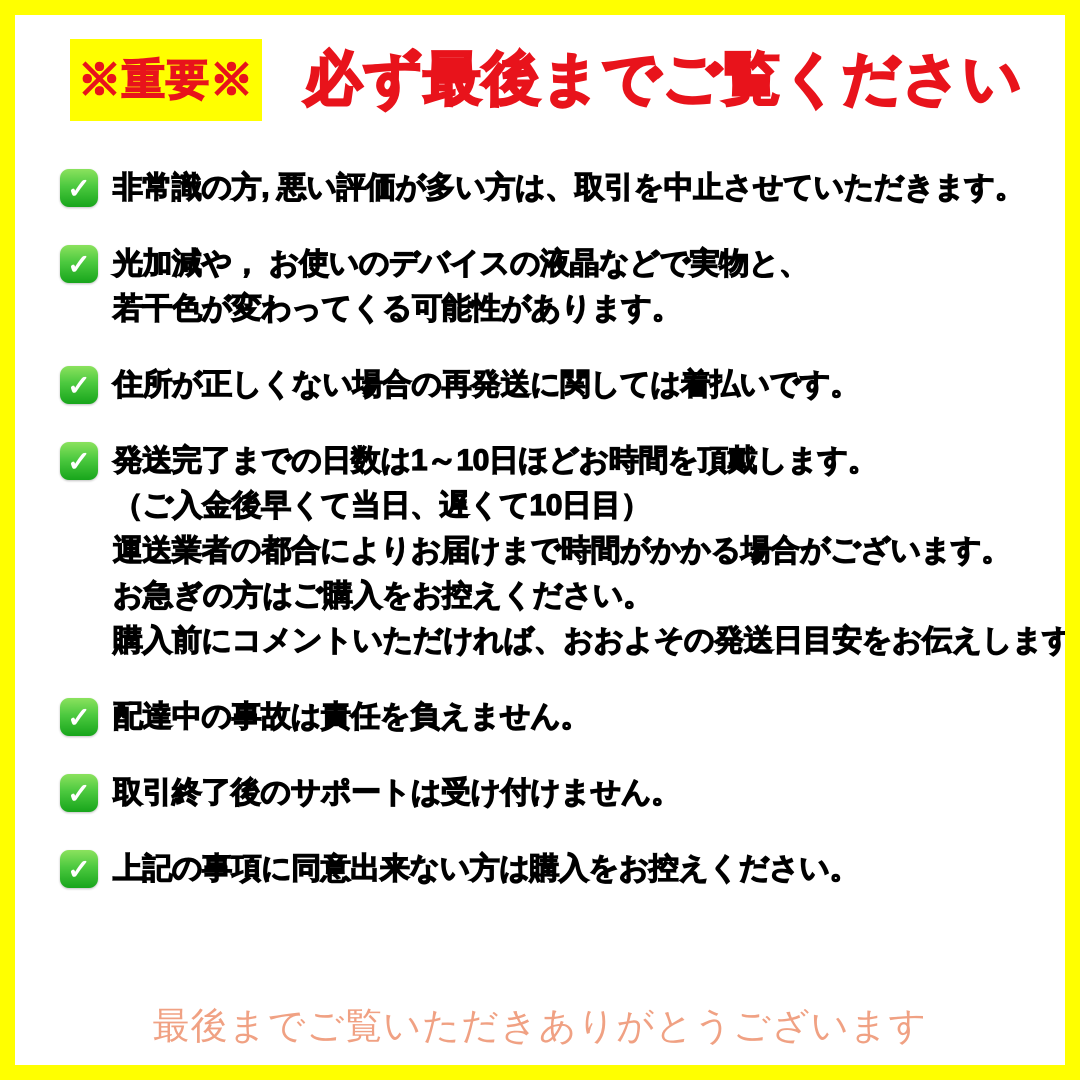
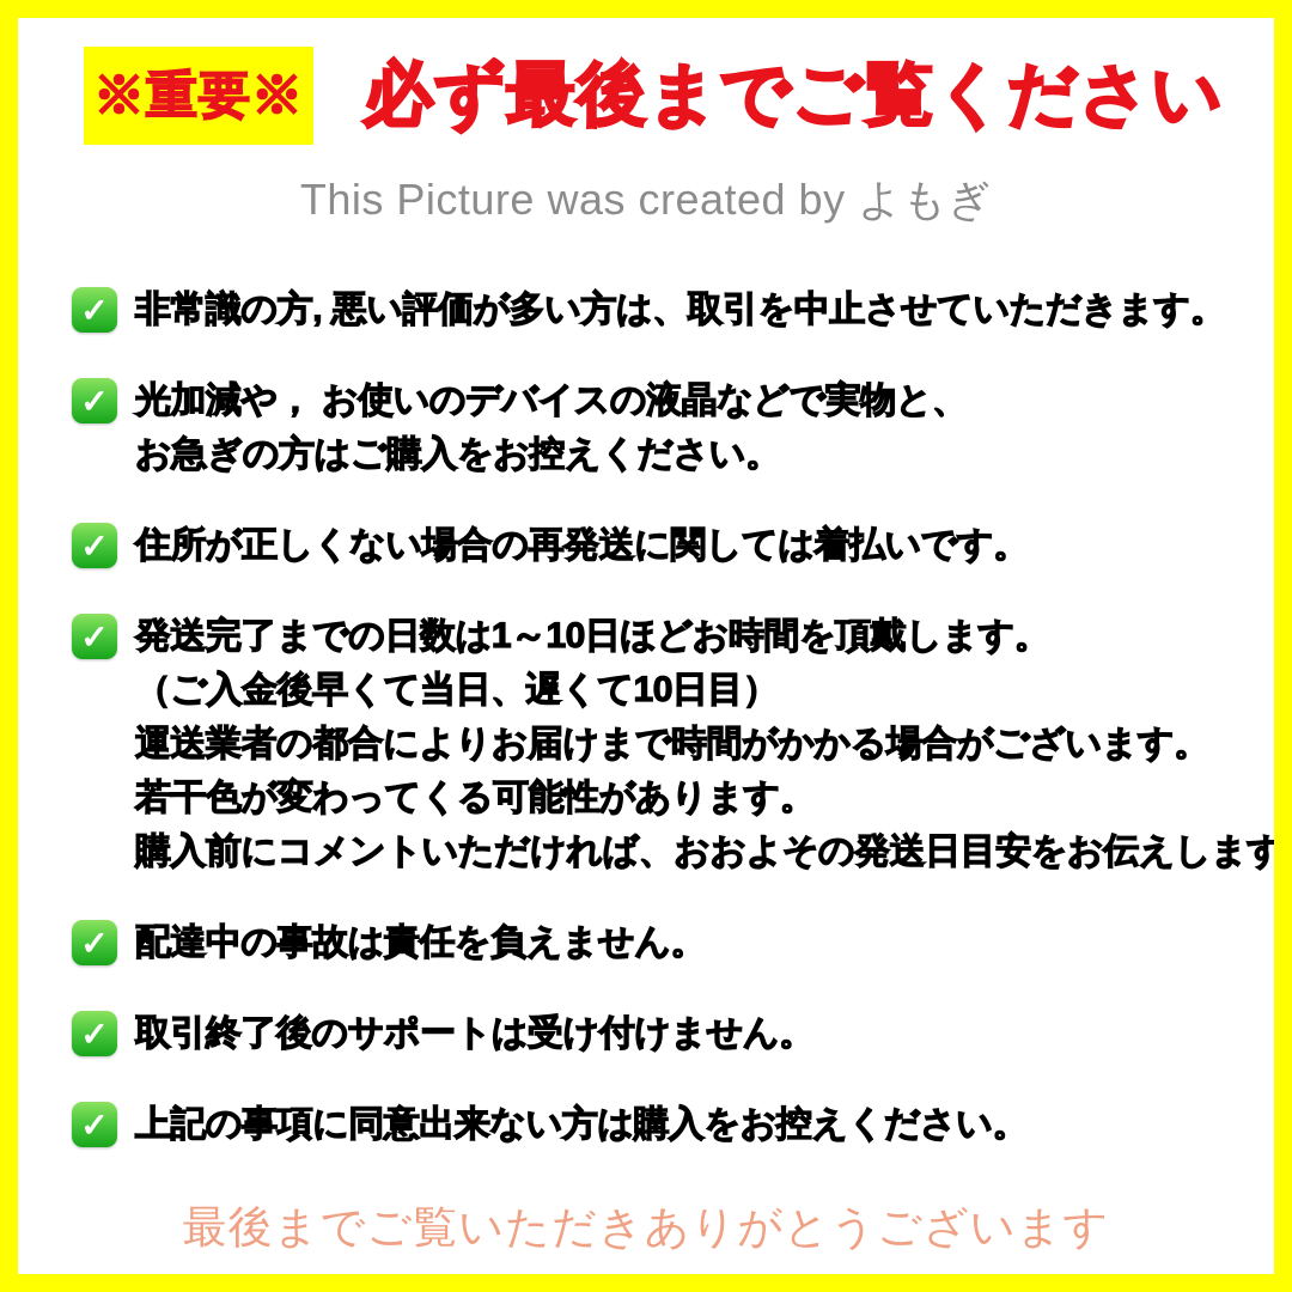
  ※重要※
  必ず最後までご覧ください
+ This Picture was created by よもぎ
  ✓
  非常識の方, 悪い評価が多い方は、取引を中止させていただきます。
  ✓
  光加減や， お使いのデバイスの液晶などで実物と、
- 若干色が変わってくる可能性があります。
+ お急ぎの方はご購入をお控えください。
  ✓
  住所が正しくない場合の再発送に関しては着払いです。
  ✓
  発送完了までの日数は1～10日ほどお時間を頂戴します。
  （ご入金後早くて当日、遅くて10日目）
  運送業者の都合によりお届けまで時間がかかる場合がございます。
- お急ぎの方はご購入をお控えください。
+ 若干色が変わってくる可能性があります。
  購入前にコメントいただければ、おおよその発送日目安をお伝えします
  ✓
  配達中の事故は責任を負えません。
  ✓
  取引終了後のサポートは受け付けません。
  ✓
  上記の事項に同意出来ない方は購入をお控えください。
  最後までご覧いただきありがとうございます
